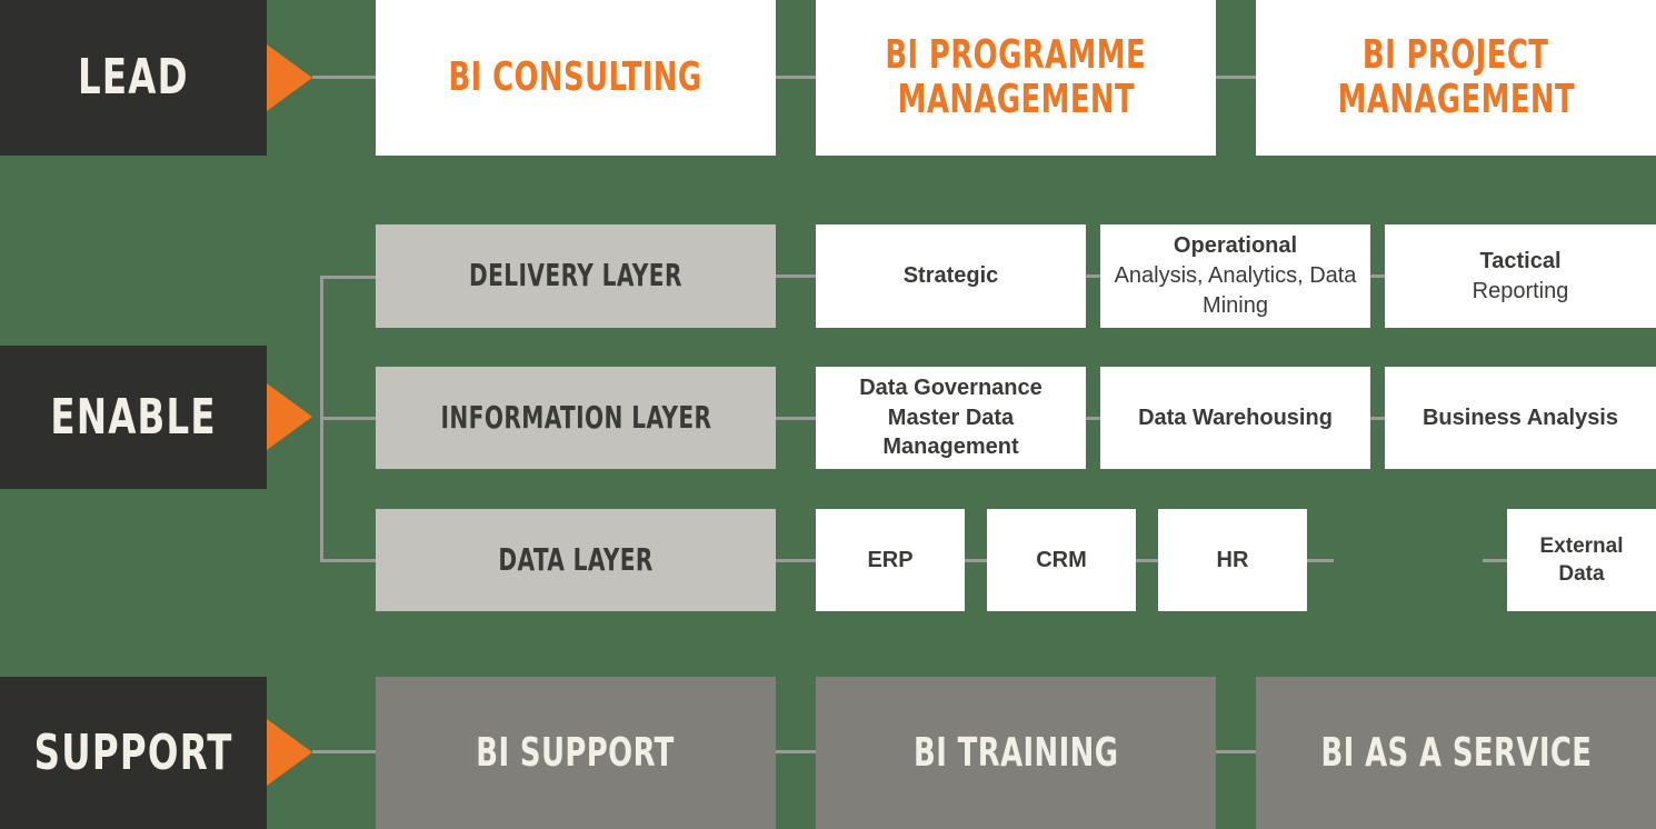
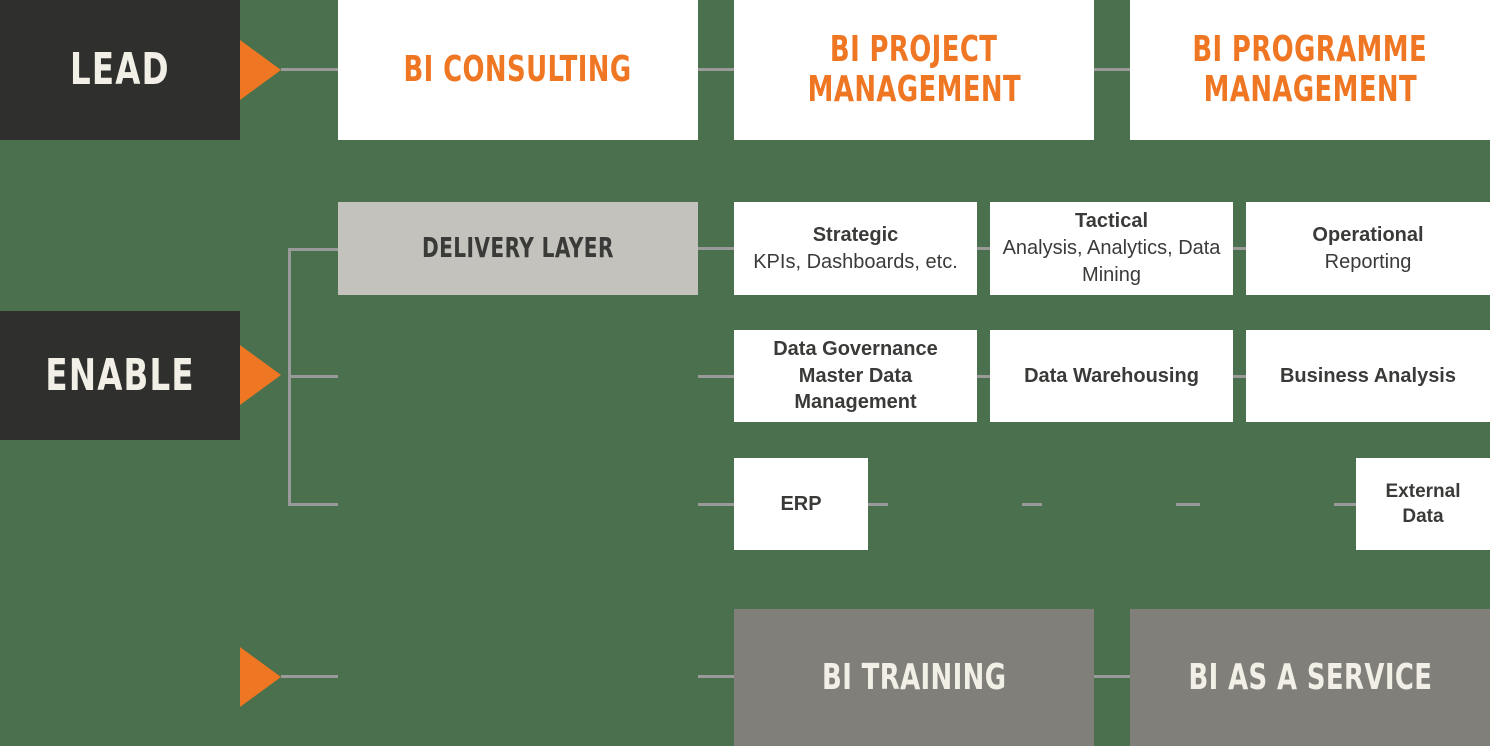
  LEAD
  BI CONSULTING
- BI PROGRAMME
+ BI PROJECT
  MANAGEMENT
- BI PROJECT
+ BI PROGRAMME
  MANAGEMENT
  ENABLE
  DELIVERY LAYER
  Strategic
+ KPIs, Dashboards, etc.
- Operational
+ Tactical
  Analysis, Analytics, Data Mining
- Tactical
+ Operational
  Reporting
- INFORMATION LAYER
  Data Governance
  Master Data
  Management
  Data Warehousing
  Business Analysis
- DATA LAYER
  ERP
- CRM
- HR
  External
  Data
- SUPPORT
- BI SUPPORT
  BI TRAINING
  BI AS A SERVICE
